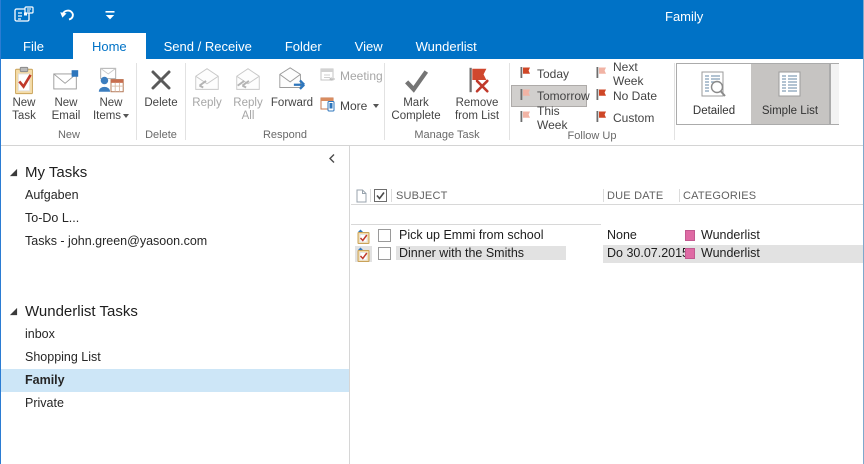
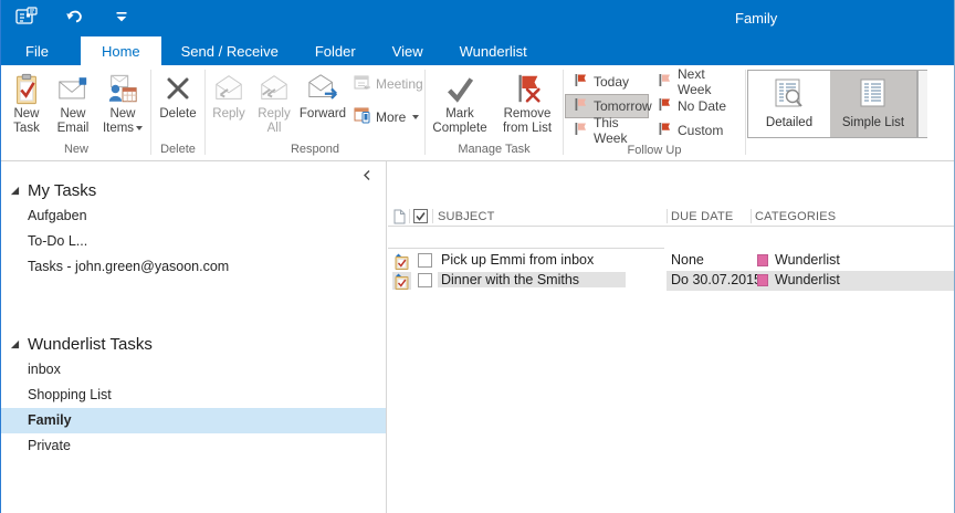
  Family
  File
  Home
  Send / Receive
  Folder
  View
  Wunderlist
  New
  Task
  New
  Email
  New
  Items
  New
  Delete
  Delete
  Reply
  Reply
  All
  Forward
  Meeting
  More
  Respond
  Mark
  Complete
  Remove
  from List
  Manage Task
  Today
  Tomorrow
  This Week
  Next Week
  No Date
  Custom
  Follow Up
  Detailed
  Simple List
  My Tasks
  Aufgaben
  To-Do L...
  Tasks - john.green@yasoon.com
  Wunderlist Tasks
  inbox
  Shopping List
  Family
  Private
  SUBJECT
  DUE DATE
  CATEGORIES
- Pick up Emmi from school
+ Pick up Emmi from inbox
  None
  Wunderlist
  Dinner with the Smiths
  Do 30.07.201
  Wunderlist
